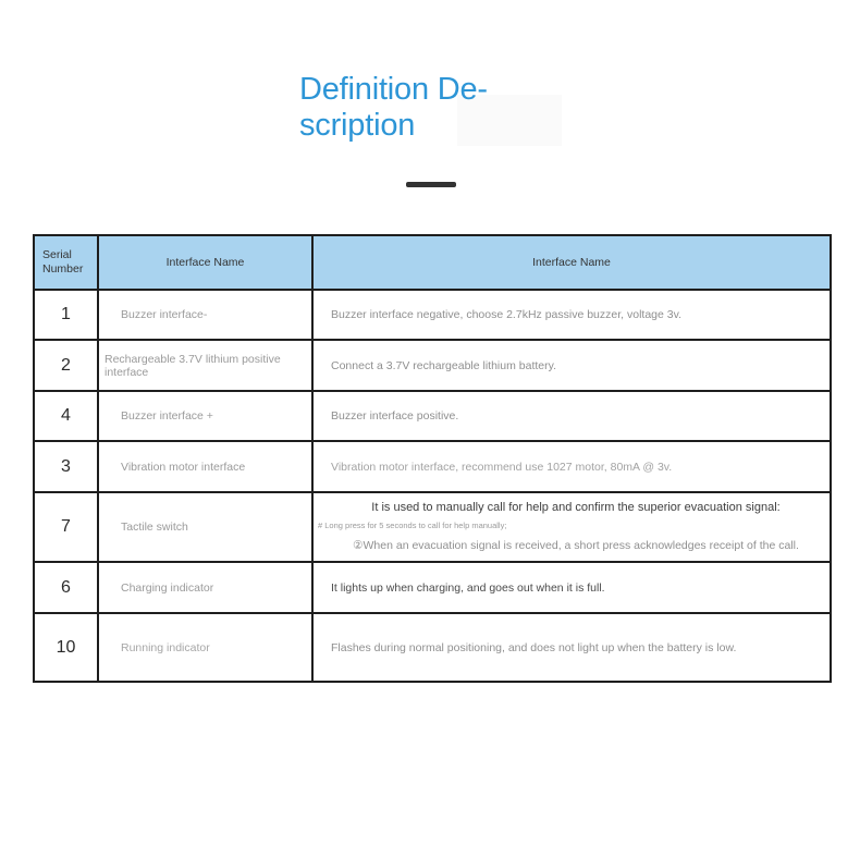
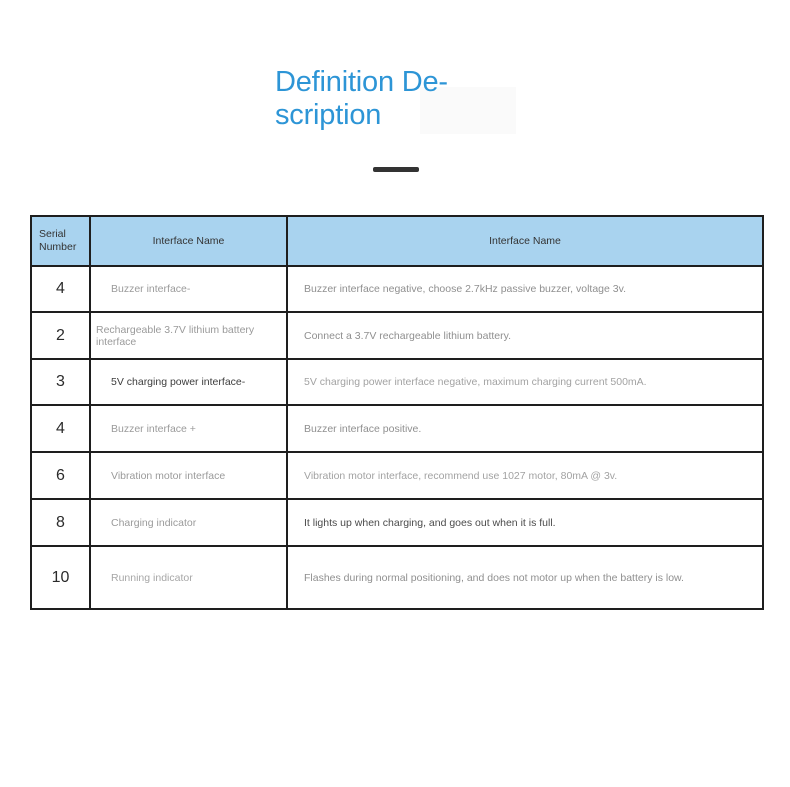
  Definition De-
  scription
  Serial Number	Interface Name	Interface Name
- 1	Buzzer interface-	Buzzer interface negative, choose 2.7kHz passive buzzer, voltage 3v.
+ 4	Buzzer interface-	Buzzer interface negative, choose 2.7kHz passive buzzer, voltage 3v.
- 2	Rechargeable 3.7V lithium positive interface	Connect a 3.7V rechargeable lithium battery.
+ 2	Rechargeable 3.7V lithium battery interface	Connect a 3.7V rechargeable lithium battery.
+ 3	5V charging power interface-	5V charging power interface negative, maximum charging current 500mA.
  4	Buzzer interface +	Buzzer interface positive.
- 3	Vibration motor interface	Vibration motor interface, recommend use 1027 motor, 80mA @ 3v.
+ 6	Vibration motor interface	Vibration motor interface, recommend use 1027 motor, 80mA @ 3v.
- 7	Tactile switch	It is used to manually call for help and confirm the superior evacuation signal:# Long press for 5 seconds to call for help manually;②When an evacuation signal is received, a short press acknowledges receipt of the call.
- 6	Charging indicator	It lights up when charging, and goes out when it is full.
+ 8	Charging indicator	It lights up when charging, and goes out when it is full.
- 10	Running indicator	Flashes during normal positioning, and does not light up when the battery is low.
+ 10	Running indicator	Flashes during normal positioning, and does not motor up when the battery is low.
